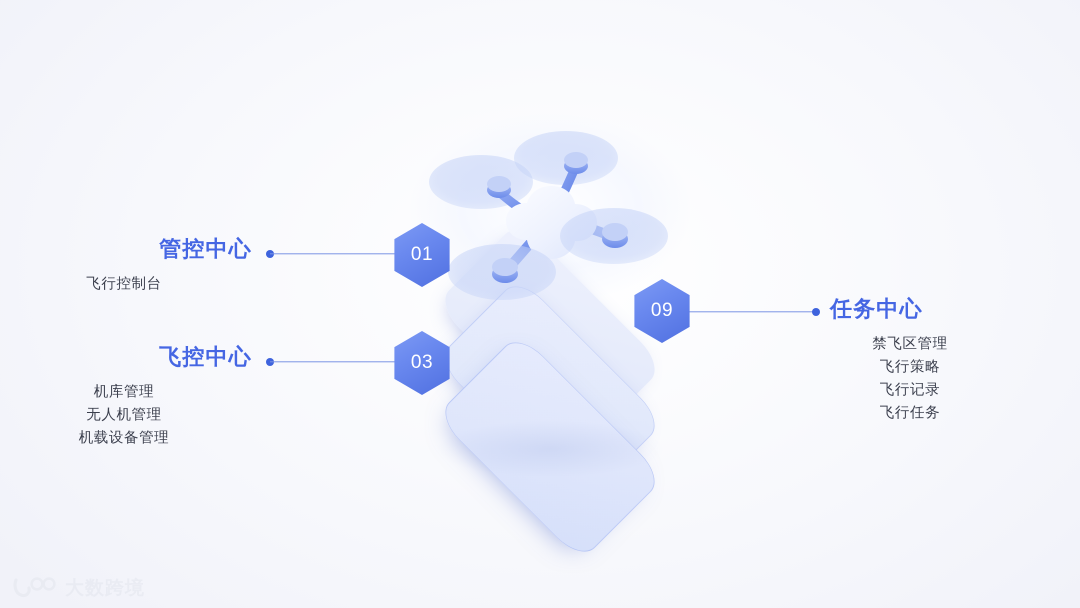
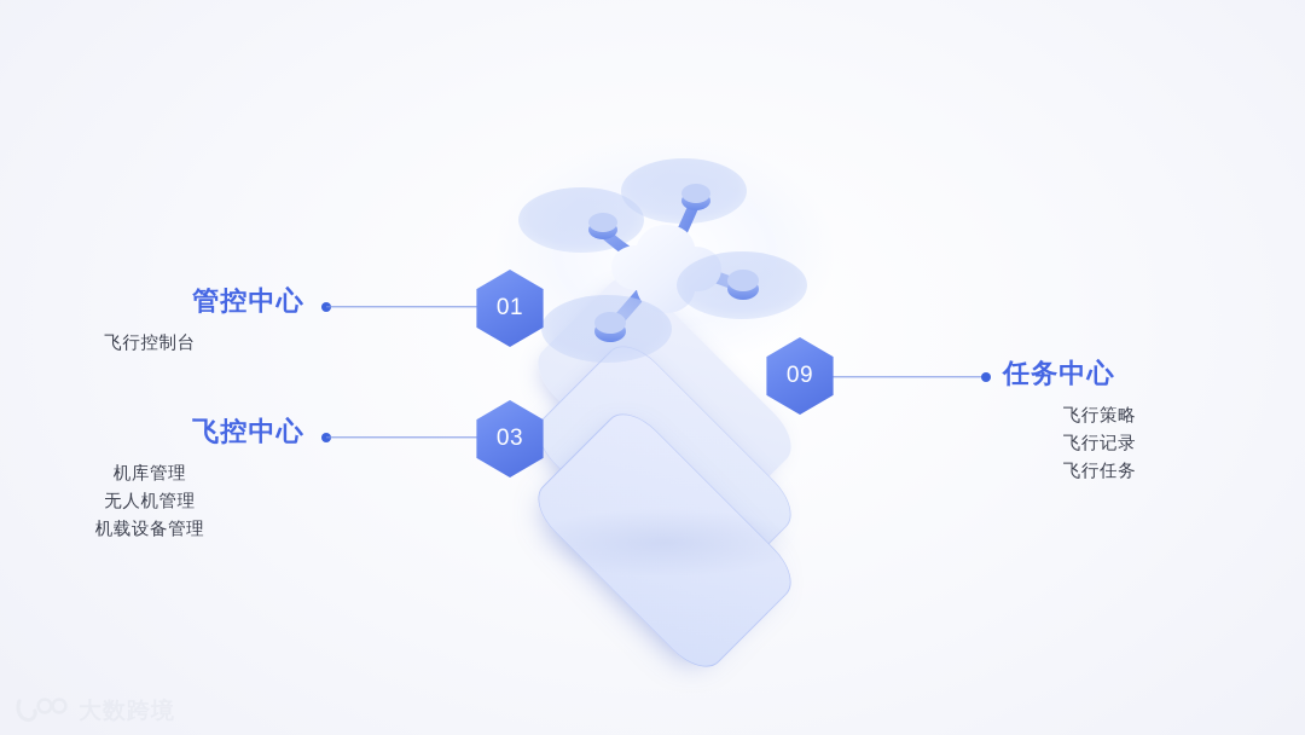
  01
  09
  03
  管控中心
  飞行控制台
  飞控中心
  机库管理
  无人机管理
  机载设备管理
  任务中心
- 禁飞区管理
  飞行策略
  飞行记录
  飞行任务
